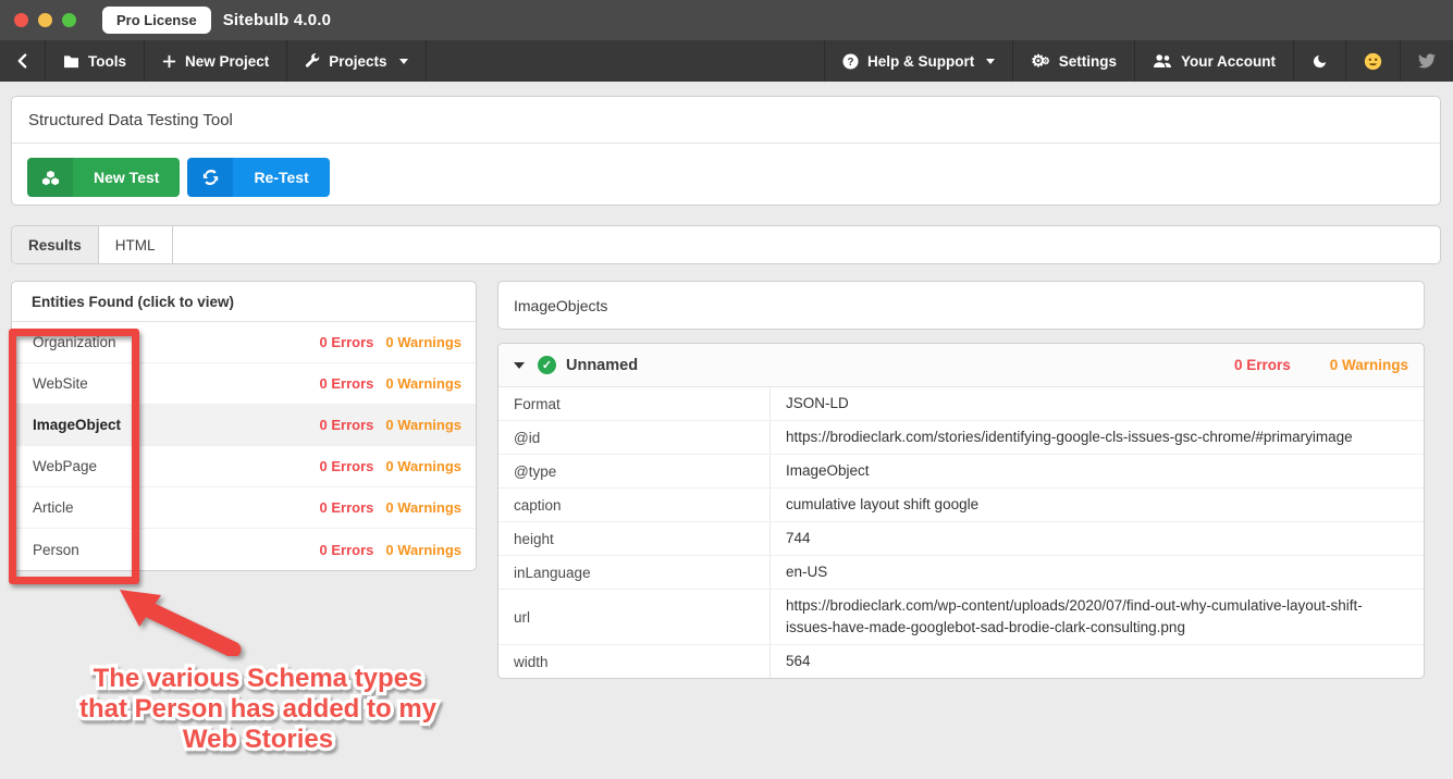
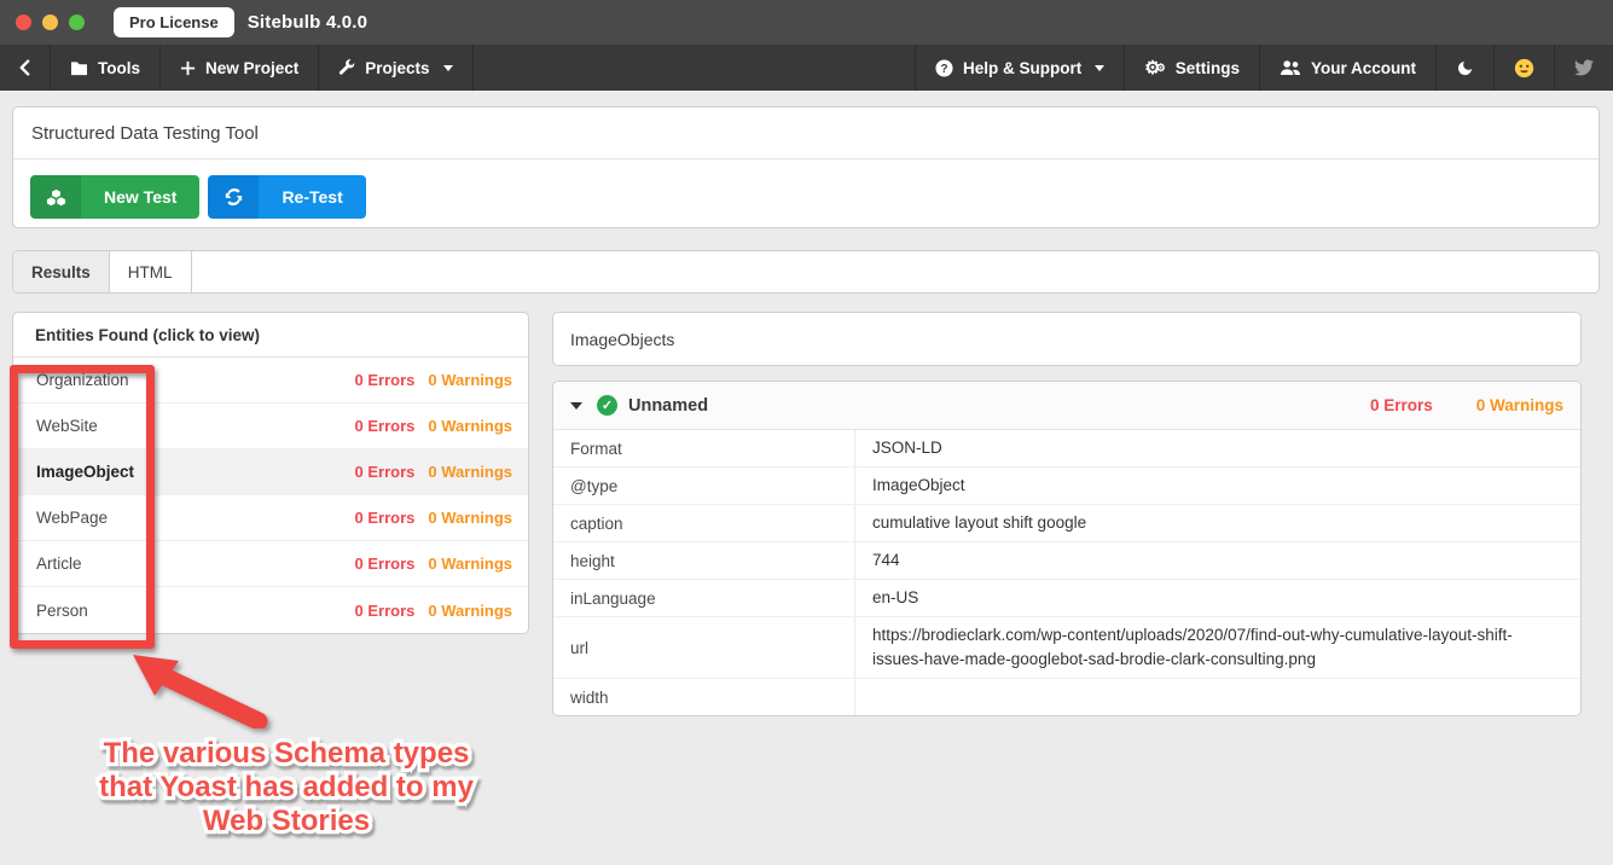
  Pro License
  Sitebulb 4.0.0
  Tools
  New Project
  Projects
  ?
  Help & Support
  ⚙︎
  ⚙︎
  Settings
  Your Account
  Structured Data Testing Tool
  New Test
  Re-Test
  Results
  HTML
  Entities Found (click to view)
  Organization
  0 Errors
  0 Warnings
  WebSite
  0 Errors
  0 Warnings
  ImageObject
  0 Errors
  0 Warnings
  WebPage
  0 Errors
  0 Warnings
  Article
  0 Errors
  0 Warnings
  Person
  0 Errors
  0 Warnings
  ImageObjects
  Unnamed
  0 Errors
  0 Warnings
  Format
  JSON-LD
- @id
- https://brodieclark.com/stories/identifying-google-cls-issues-gsc-chrome/#primaryimage
  @type
  ImageObject
  caption
  cumulative layout shift google
  height
  744
  inLanguage
  en-US
  url
  https://brodieclark.com/wp-content/uploads/2020/07/find-out-why-cumulative-layout-shift-issues-have-made-googlebot-sad-brodie-clark-consulting.png
  width
- 564
  The various Schema types
- that Person has added to my
+ that Yoast has added to my
  Web Stories
